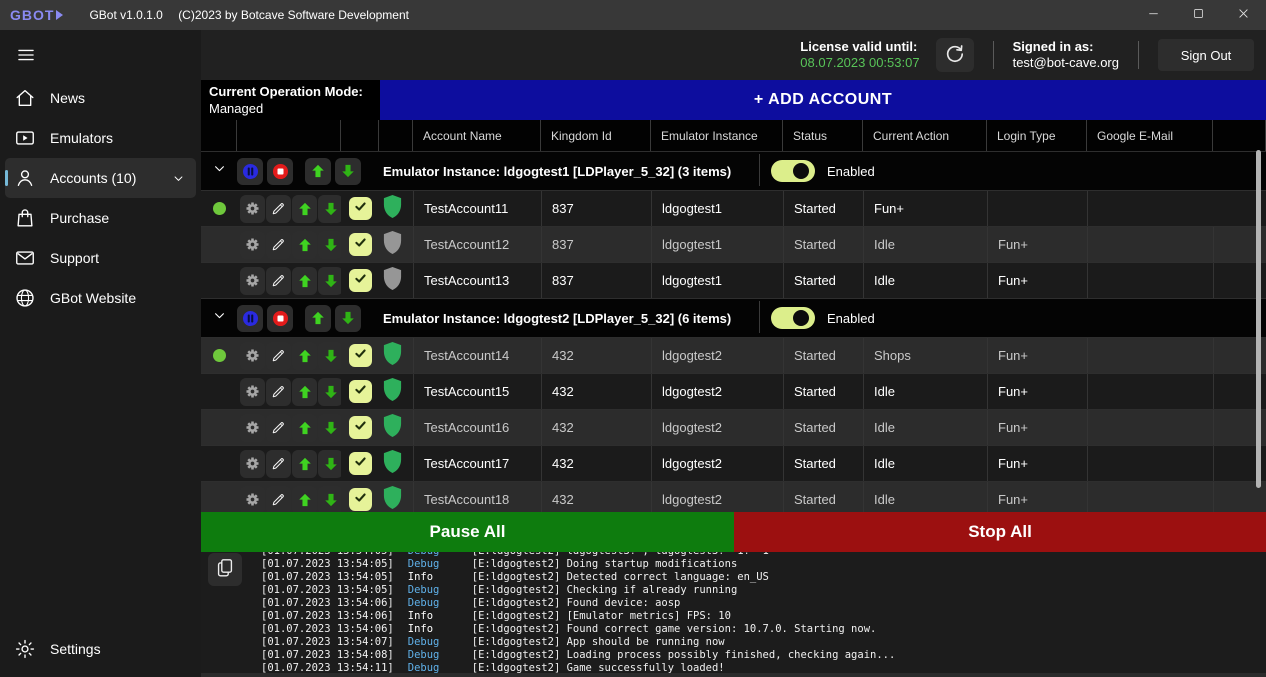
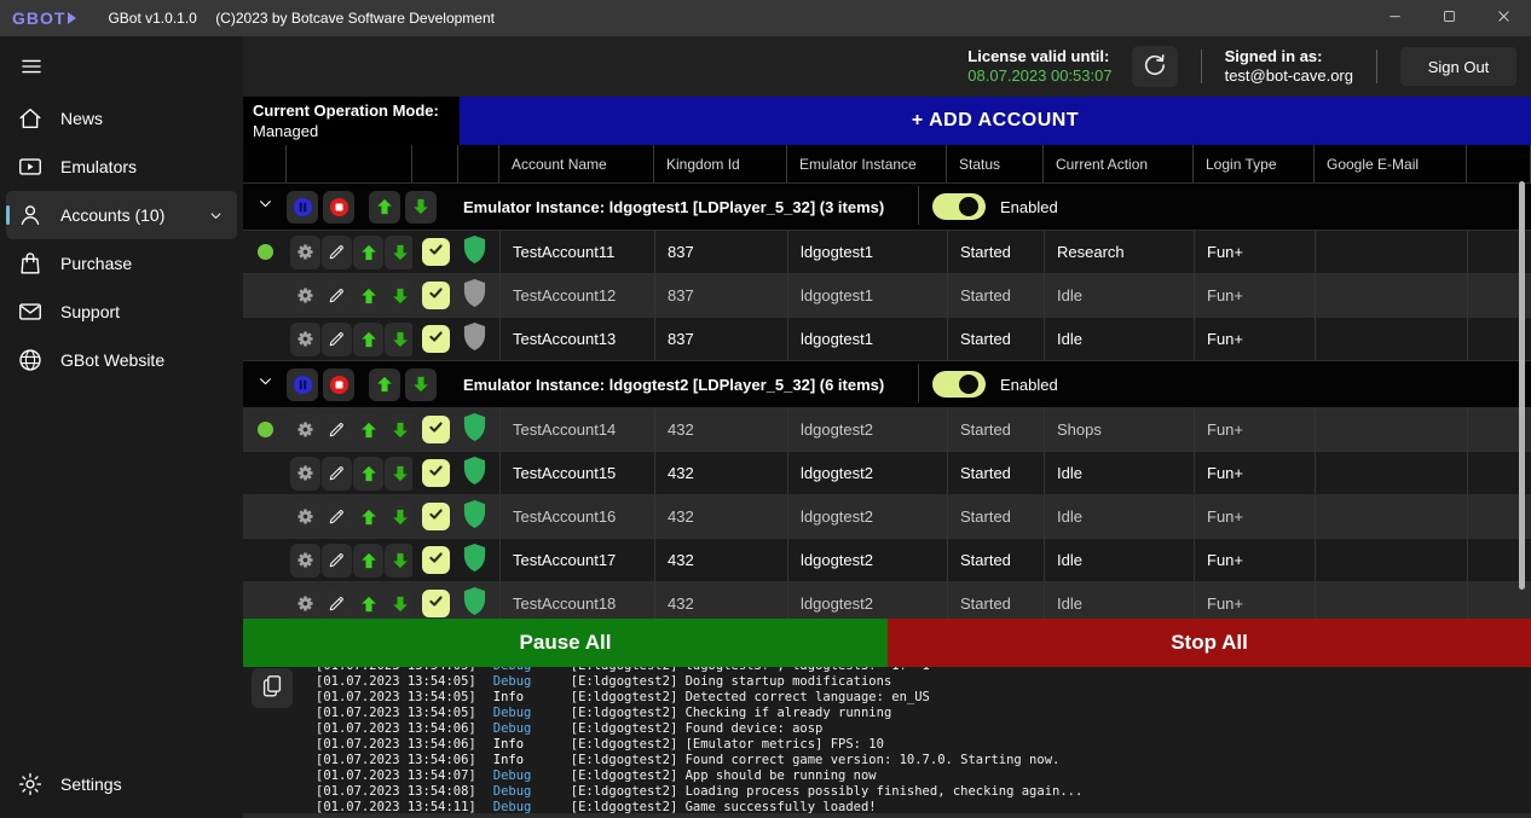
  GBOT
  GBot v1.0.1.0 (C)2023 by Botcave Software Development
  News
  Emulators
  Accounts (10)
  Purchase
  Support
  GBot Website
  Settings
  License valid until:
  08.07.2023 00:53:07
  Signed in as:
  test@bot-cave.org
  Sign Out
  Current Operation Mode:
  Managed
  + ADD ACCOUNT
  Account Name
  Kingdom Id
  Emulator Instance
  Status
  Current Action
  Login Type
  Google E-Mail
  Emulator Instance: ldgogtest1 [LDPlayer_5_32] (3 items)
  Enabled
  TestAccount11
  837
  ldgogtest1
  Started
+ Research
  Fun+
  TestAccount12
  837
  ldgogtest1
  Started
  Idle
  Fun+
  TestAccount13
  837
  ldgogtest1
  Started
  Idle
  Fun+
  Emulator Instance: ldgogtest2 [LDPlayer_5_32] (6 items)
  Enabled
  TestAccount14
  432
  ldgogtest2
  Started
  Shops
  Fun+
  TestAccount15
  432
  ldgogtest2
  Started
  Idle
  Fun+
  TestAccount16
  432
  ldgogtest2
  Started
  Idle
  Fun+
  TestAccount17
  432
  ldgogtest2
  Started
  Idle
  Fun+
  TestAccount18
  432
  ldgogtest2
  Started
  Idle
  Fun+
  Pause All
  Stop All
  [01.07.2023 13:54:05] Debug [E:ldgogtest2] Doing startup modifications
  [01.07.2023 13:54:05] Info [E:ldgogtest2] Detected correct language: en_US
  [01.07.2023 13:54:05] Debug [E:ldgogtest2] Checking if already running
  [01.07.2023 13:54:06] Debug [E:ldgogtest2] Found device: aosp
  [01.07.2023 13:54:06] Info [E:ldgogtest2] [Emulator metrics] FPS: 10
  [01.07.2023 13:54:06] Info [E:ldgogtest2] Found correct game version: 10.7.0. Starting now.
  [01.07.2023 13:54:07] Debug [E:ldgogtest2] App should be running now
  [01.07.2023 13:54:08] Debug [E:ldgogtest2] Loading process possibly finished, checking again...
  [01.07.2023 13:54:11] Debug [E:ldgogtest2] Game successfully loaded!
